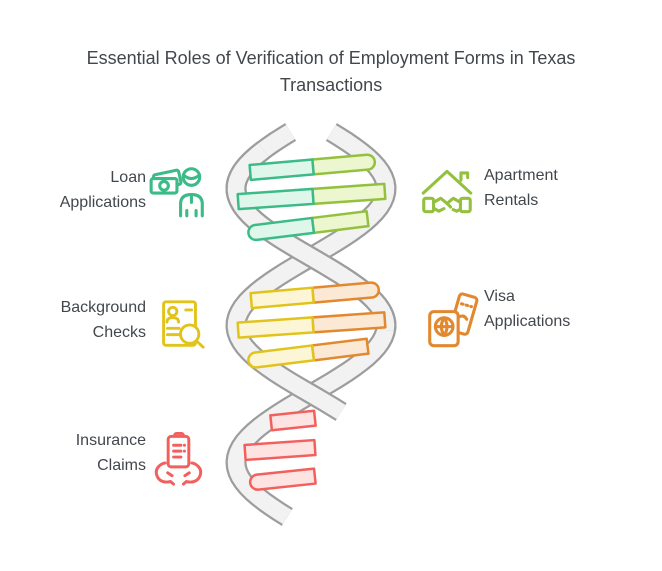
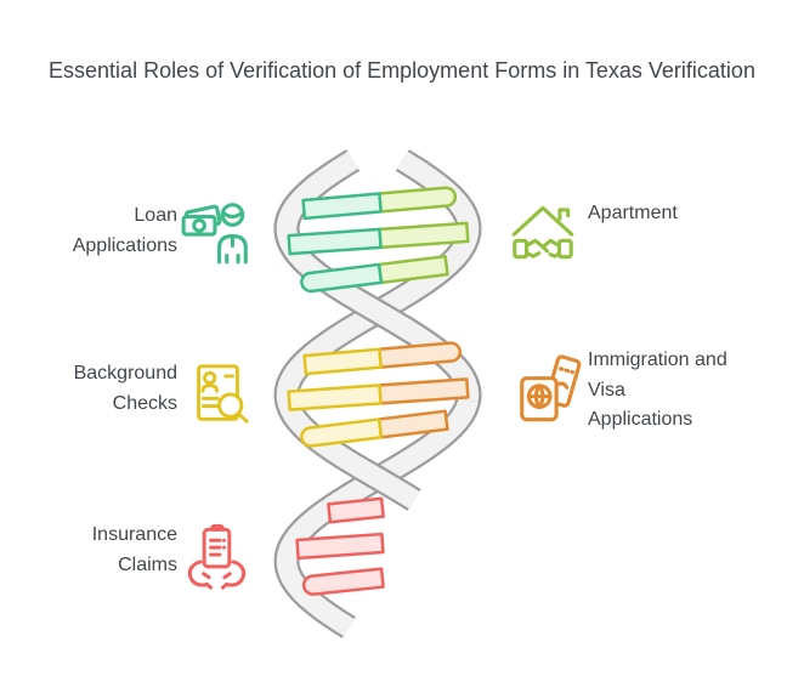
- Essential Roles of Verification of Employment Forms in Texas Transactions
+ Essential Roles of Verification of Employment Forms in Texas Verification
  Loan
  Applications
  Apartment
- Rentals
  Background
  Checks
+ Immigration and
  Visa
  Applications
  Insurance
  Claims
